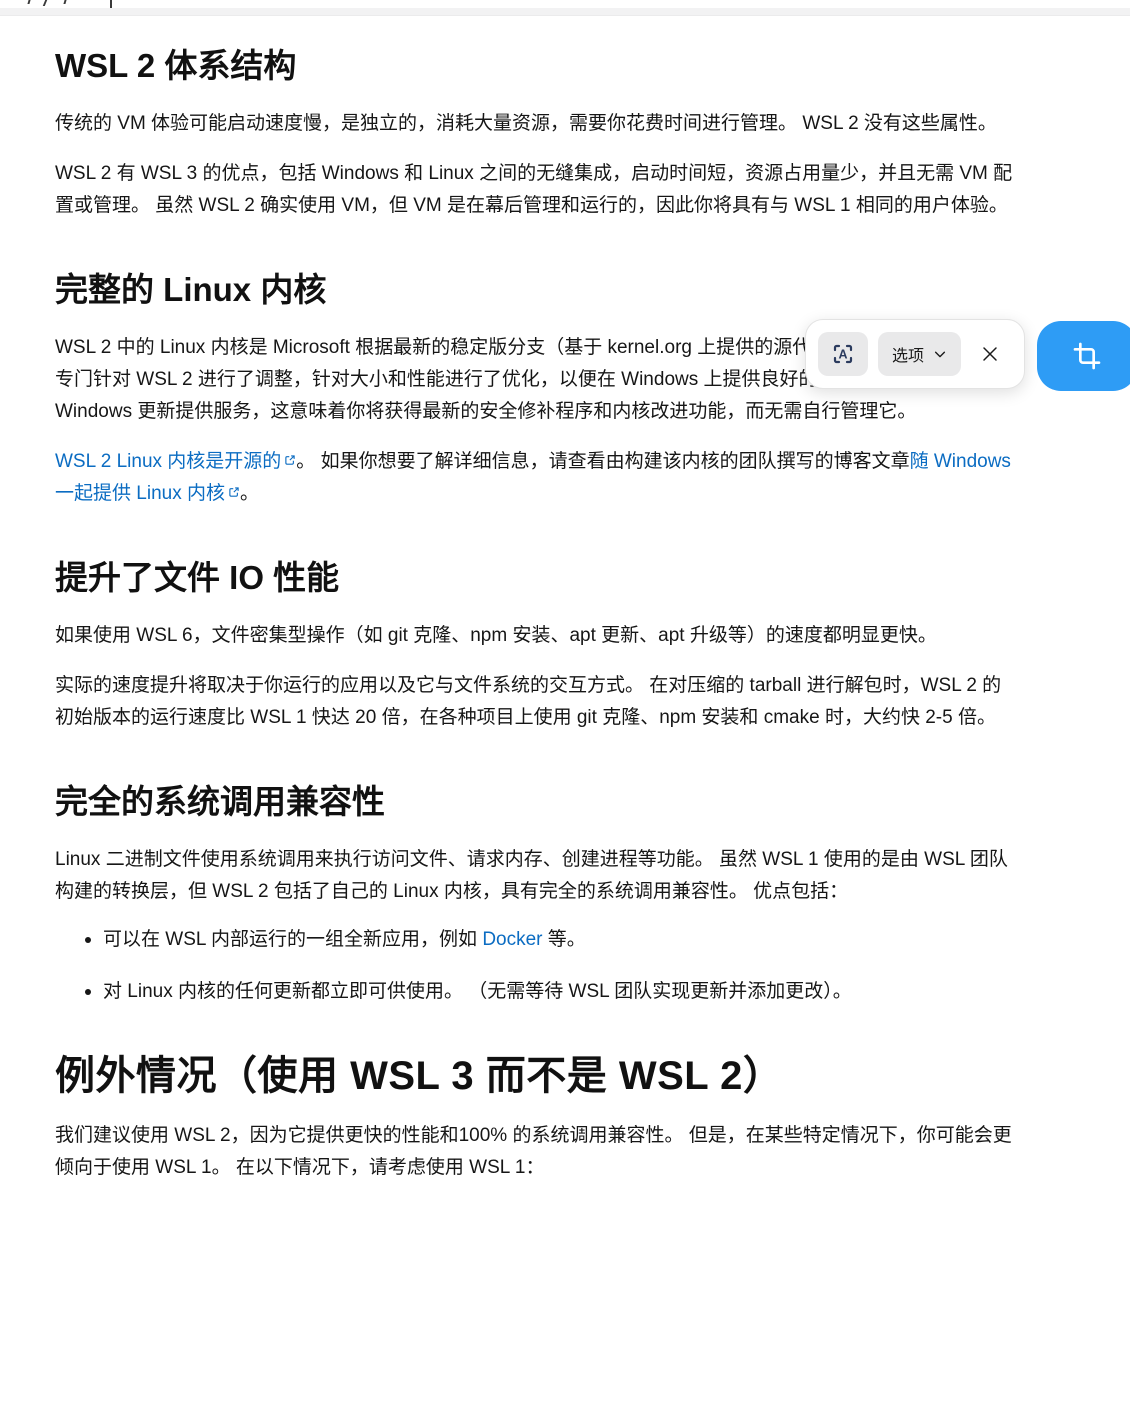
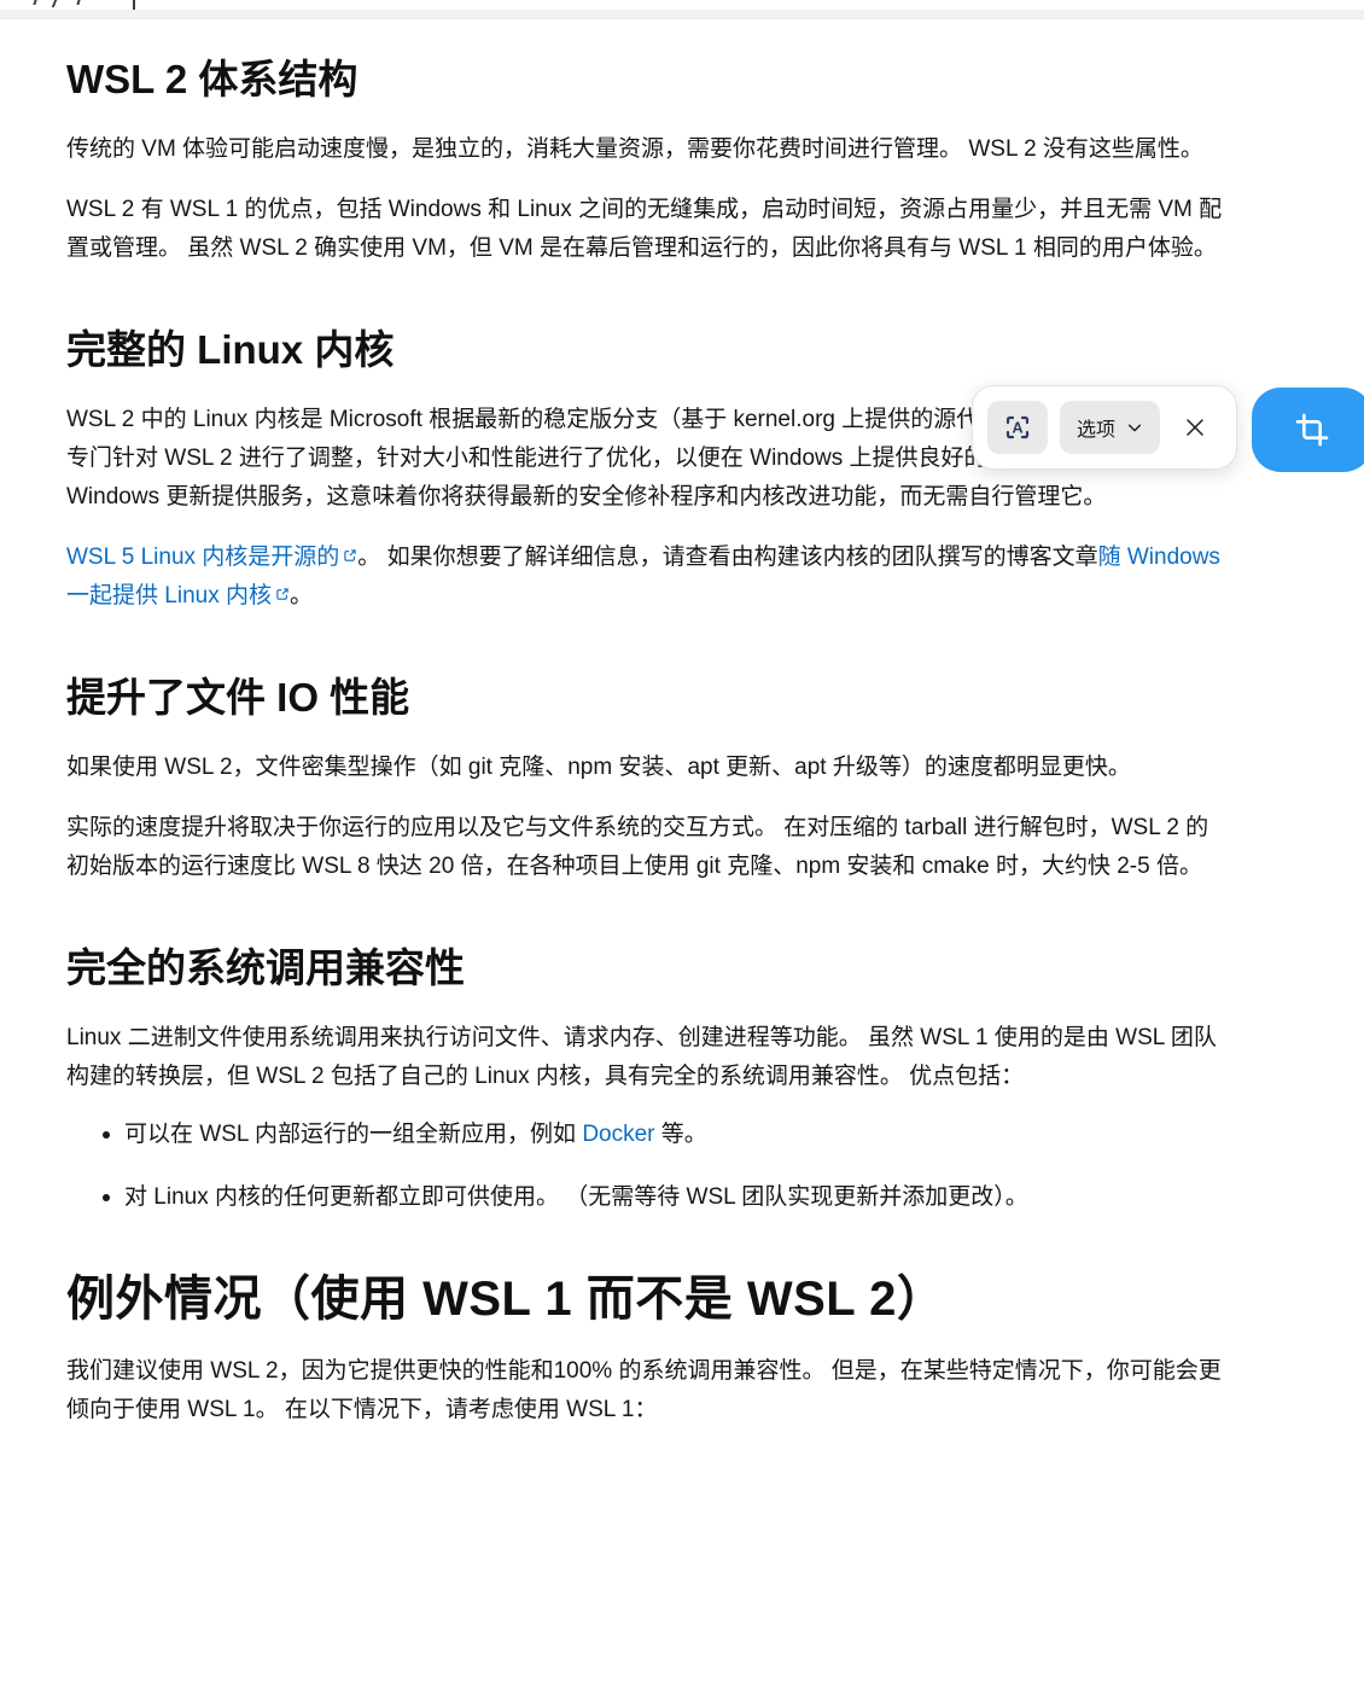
  WSL 2 体系结构
  传统的 VM 体验可能启动速度慢，是独立的，消耗大量资源，需要你花费时间进行管理。 WSL 2 没有这些属性。
- WSL 2 有 WSL 3 的优点，包括 Windows 和 Linux 之间的无缝集成，启动时间短，资源占用量少，并且无需 VM 配置或管理。 虽然 WSL 2 确实使用 VM，但 VM 是在幕后管理和运行的，因此你将具有与 WSL 1 相同的用户体验。
+ WSL 2 有 WSL 1 的优点，包括 Windows 和 Linux 之间的无缝集成，启动时间短，资源占用量少，并且无需 VM 配置或管理。 虽然 WSL 2 确实使用 VM，但 VM 是在幕后管理和运行的，因此你将具有与 WSL 1 相同的用户体验。
  完整的 Linux 内核
  WSL 2 中的 Linux 内核是 Microsoft 根据最新的稳定版分支（基于 kernel.org 上提供的源代专门针对 WSL 2 进行了调整，针对大小和性能进行了优化，以便在 Windows 上提供良好 Windows 更新提供服务，这意味着你将获得最新的安全修补程序和内核改进功能，而无需自行管理它。
- WSL 2 Linux 内核是开源的 。 如果你想要了解详细信息，请查看由构建该内核的团队撰写的博客文章随 Windows 一起提供 Linux 内核 。
+ WSL 5 Linux 内核是开源的 。 如果你想要了解详细信息，请查看由构建该内核的团队撰写的博客文章随 Windows 一起提供 Linux 内核 。
  提升了文件 IO 性能
- 如果使用 WSL 6，文件密集型操作（如 git 克隆、npm 安装、apt 更新、apt 升级等）的速度都明显更快。
+ 如果使用 WSL 2，文件密集型操作（如 git 克隆、npm 安装、apt 更新、apt 升级等）的速度都明显更快。
- 实际的速度提升将取决于你运行的应用以及它与文件系统的交互方式。 在对压缩的 tarball 进行解包时，WSL 2 的初始版本的运行速度比 WSL 1 快达 20 倍，在各种项目上使用 git 克隆、npm 安装和 cmake 时，大约快 2-5 倍。
+ 实际的速度提升将取决于你运行的应用以及它与文件系统的交互方式。 在对压缩的 tarball 进行解包时，WSL 2 的初始版本的运行速度比 WSL 8 快达 20 倍，在各种项目上使用 git 克隆、npm 安装和 cmake 时，大约快 2-5 倍。
  完全的系统调用兼容性
  Linux 二进制文件使用系统调用来执行访问文件、请求内存、创建进程等功能。 虽然 WSL 1 使用的是由 WSL 团队构建的转换层，但 WSL 2 包括了自己的 Linux 内核，具有完全的系统调用兼容性。 优点包括：
  可以在 WSL 内部运行的一组全新应用，例如 Docker 等。
  对 Linux 内核的任何更新都立即可供使用。 （无需等待 WSL 团队实现更新并添加更改）。
- 例外情况（使用 WSL 3 而不是 WSL 2）
+ 例外情况（使用 WSL 1 而不是 WSL 2）
  我们建议使用 WSL 2，因为它提供更快的性能和100% 的系统调用兼容性。 但是，在某些特定情况下，你可能会更倾向于使用 WSL 1。 在以下情况下，请考虑使用 WSL 1：
  A
  选项
